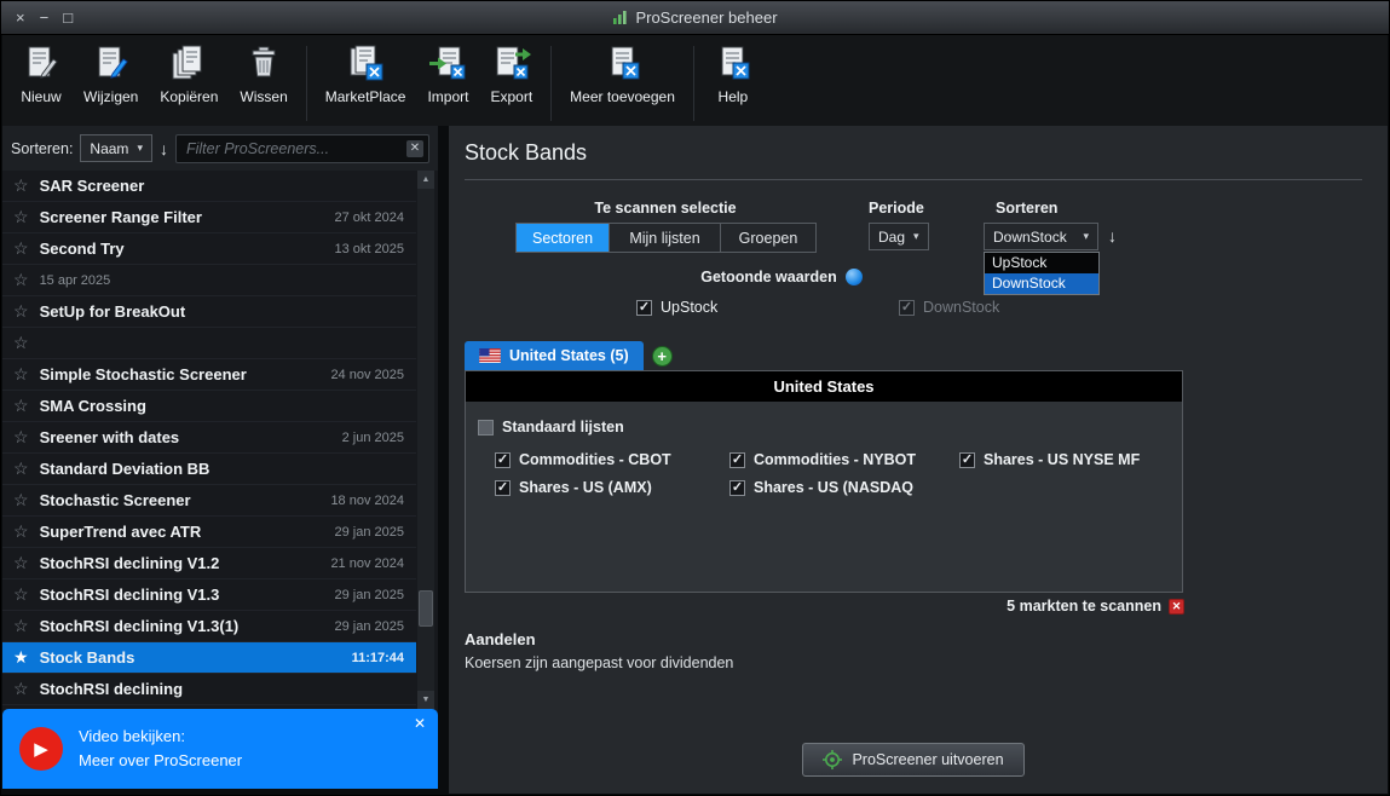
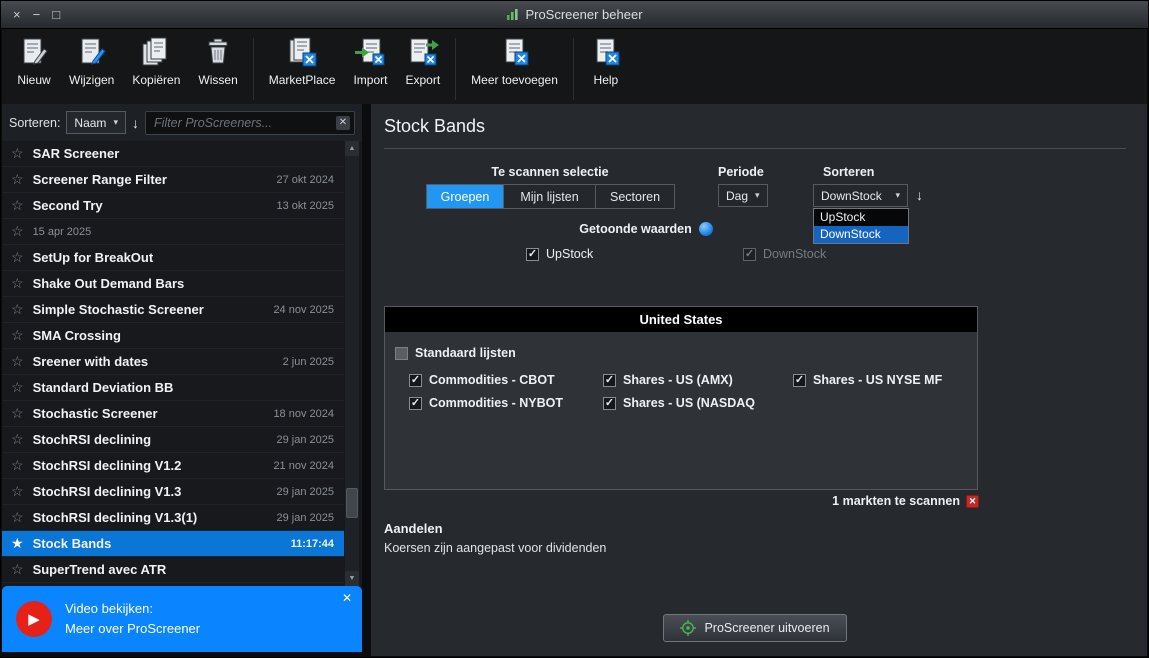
  ×
  −
  □
  ProScreener beheer
  Nieuw
  Wijzigen
  Kopiëren
  Wissen
  MarketPlace
  Import
  Export
  Meer toevoegen
  Help
  Sorteren:
  Naam
  ▾
  ↓
  Filter ProScreeners...
  ✕
  ☆
  SAR Screener
  ☆
  Screener Range Filter
  27 okt 2024
  ☆
  Second Try
  13 okt 2025
  ☆
  15 apr 2025
  ☆
  SetUp for BreakOut
  ☆
+ Shake Out Demand Bars
  ☆
  Simple Stochastic Screener
  24 nov 2025
  ☆
  SMA Crossing
  ☆
  Sreener with dates
  2 jun 2025
  ☆
  Standard Deviation BB
  ☆
  Stochastic Screener
  18 nov 2024
  ☆
- SuperTrend avec ATR
+ StochRSI declining
  29 jan 2025
  ☆
  StochRSI declining V1.2
  21 nov 2024
  ☆
  StochRSI declining V1.3
  29 jan 2025
  ☆
  StochRSI declining V1.3(1)
  29 jan 2025
  ★
  Stock Bands
  11:17:44
  ☆
- StochRSI declining
+ SuperTrend avec ATR
  ▶
  Video bekijken:
  Meer over ProScreener
  ✕
  Stock Bands
  Te scannen selectie
- Sectoren
+ Groepen
  Mijn lijsten
- Groepen
+ Sectoren
  Periode
  Dag
  ▾
  Sorteren
  DownStock
  ▾
  ↓
  UpStock
  DownStock
  Getoonde waarden
  ✓
  UpStock
  ✓
  DownStock
- United States (5)
- +
  United States
  Standaard lijsten
  ✓
  Commodities - CBOT
  ✓
- Commodities - NYBOT
+ Shares - US (AMX)
  ✓
  Shares - US NYSE MF
  ✓
- Shares - US (AMX)
+ Commodities - NYBOT
  ✓
  Shares - US (NASDAQ
- 5 markten te scannen
+ 1 markten te scannen
  ✕
  Aandelen
  Koersen zijn aangepast voor dividenden
  ProScreener uitvoeren
